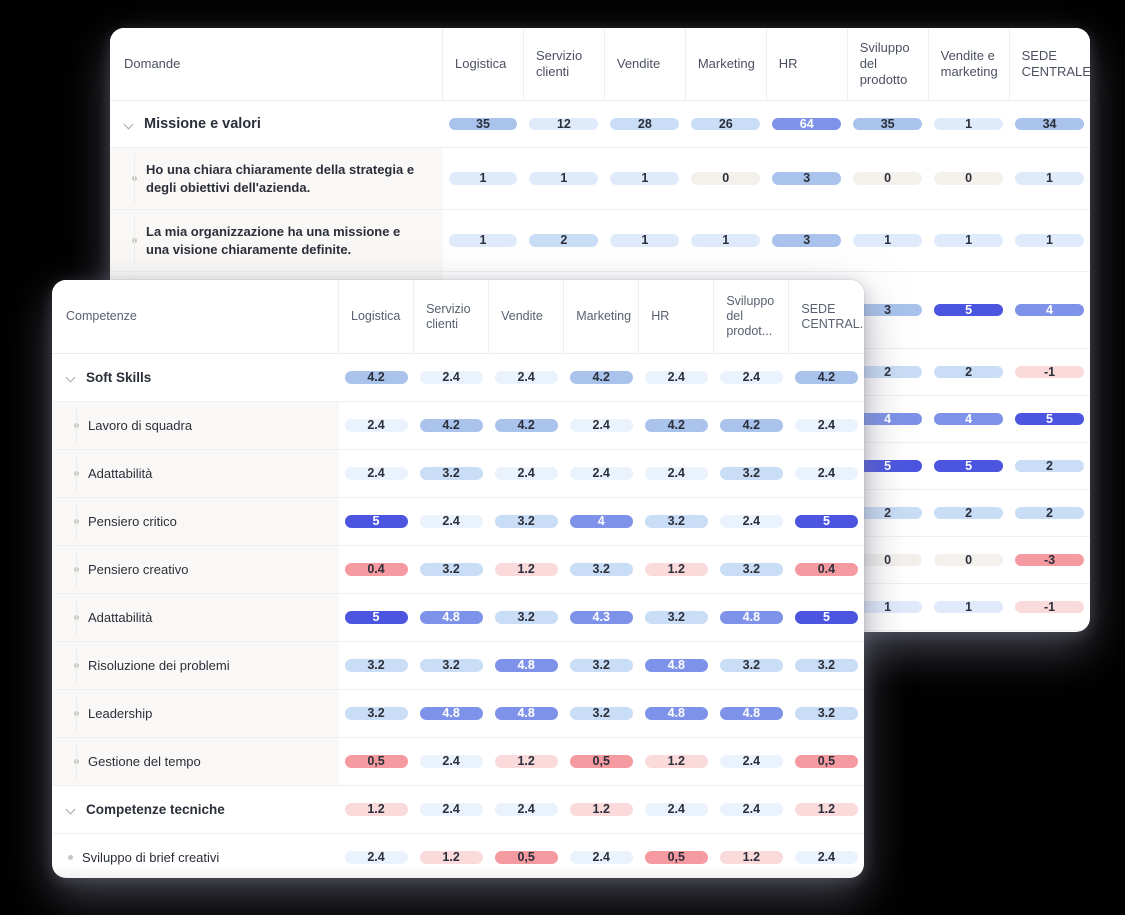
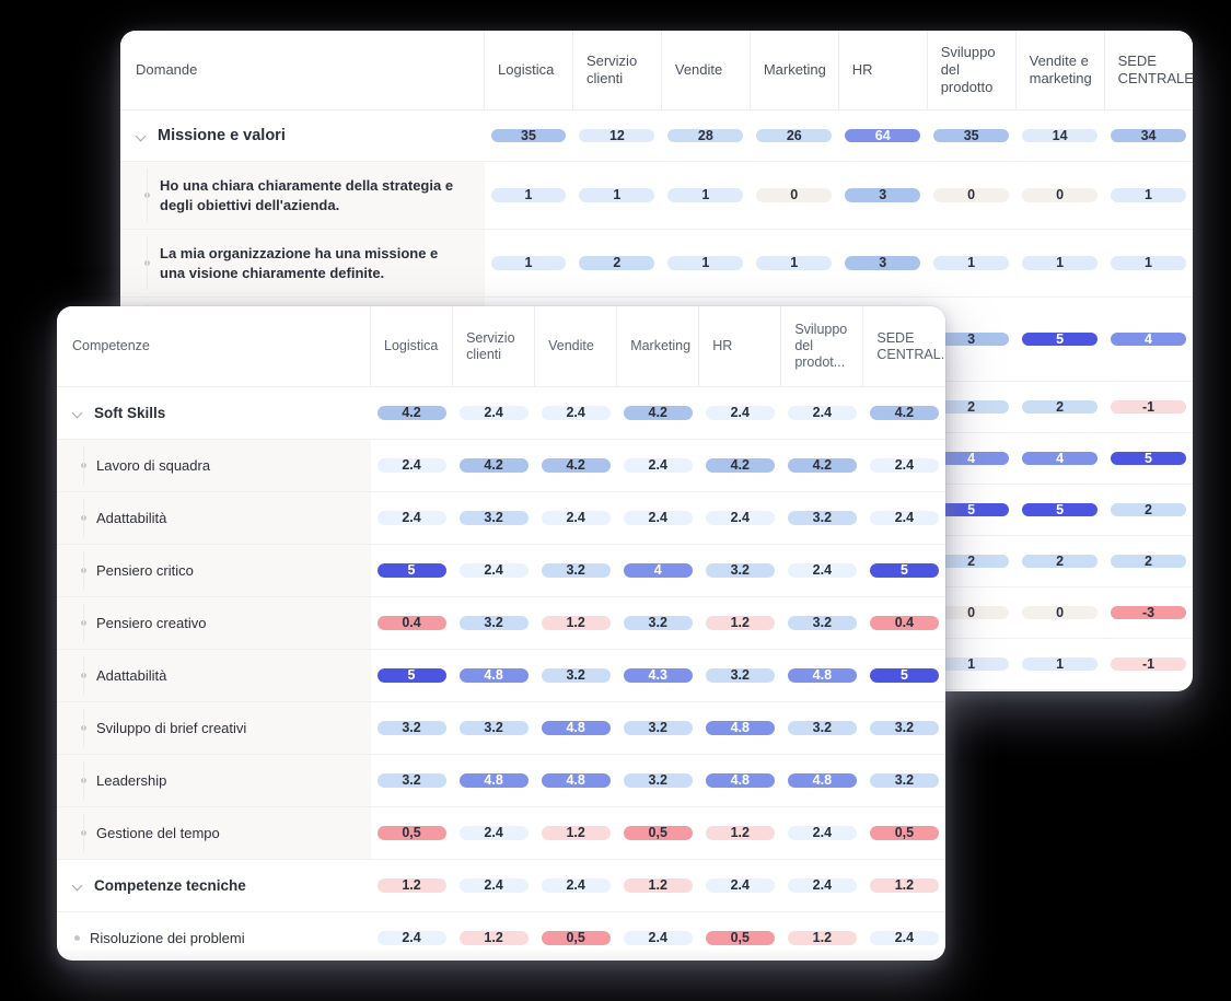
  Domande	Logistica	Servizio clienti	Vendite	Marketing	HR	Sviluppo del prodotto	Vendite e marketing	SEDE CENTRALE
- Missione e valori	35	12	28	26	64	35	1	34
+ Missione e valori	35	12	28	26	64	35	14	34
  Ho una chiara chiaramente della strategia e degli obiettivi dell'azienda.	1	1	1	0	3	0	0	1
  La mia organizzazione ha una missione e una visione chiaramente definite.	1	2	1	1	3	1	1	1
  						2	2	-1
  						4	4	5
  						5	5	2
  						2	2	2
  						0	0	-3
  						1	1	-1
  Competenze	Logistica	Servizio clienti	Vendite	Marketing	HR	Sviluppo del prodot...	SEDE CENTRAL.
  Soft Skills	4.2	2.4	2.4	4.2	2.4	2.4	4.2
  Lavoro di squadra	2.4	4.2	4.2	2.4	4.2	4.2	2.4
  Adattabilità	2.4	3.2	2.4	2.4	2.4	3.2	2.4
  Pensiero critico	5	2.4	3.2	4	3.2	2.4	5
  Pensiero creativo	0.4	3.2	1.2	3.2	1.2	3.2	0.4
  Adattabilità	5	4.8	3.2	4.3	3.2	4.8	5
- Risoluzione dei problemi	3.2	3.2	4.8	3.2	4.8	3.2	3.2
+ Sviluppo di brief creativi	3.2	3.2	4.8	3.2	4.8	3.2	3.2
  Leadership	3.2	4.8	4.8	3.2	4.8	4.8	3.2
  Gestione del tempo	0,5	2.4	1.2	0,5	1.2	2.4	0,5
  Competenze tecniche	1.2	2.4	2.4	1.2	2.4	2.4	1.2
- Sviluppo di brief creativi	2.4	1.2	0,5	2.4	0,5	1.2	2.4
+ Risoluzione dei problemi	2.4	1.2	0,5	2.4	0,5	1.2	2.4
